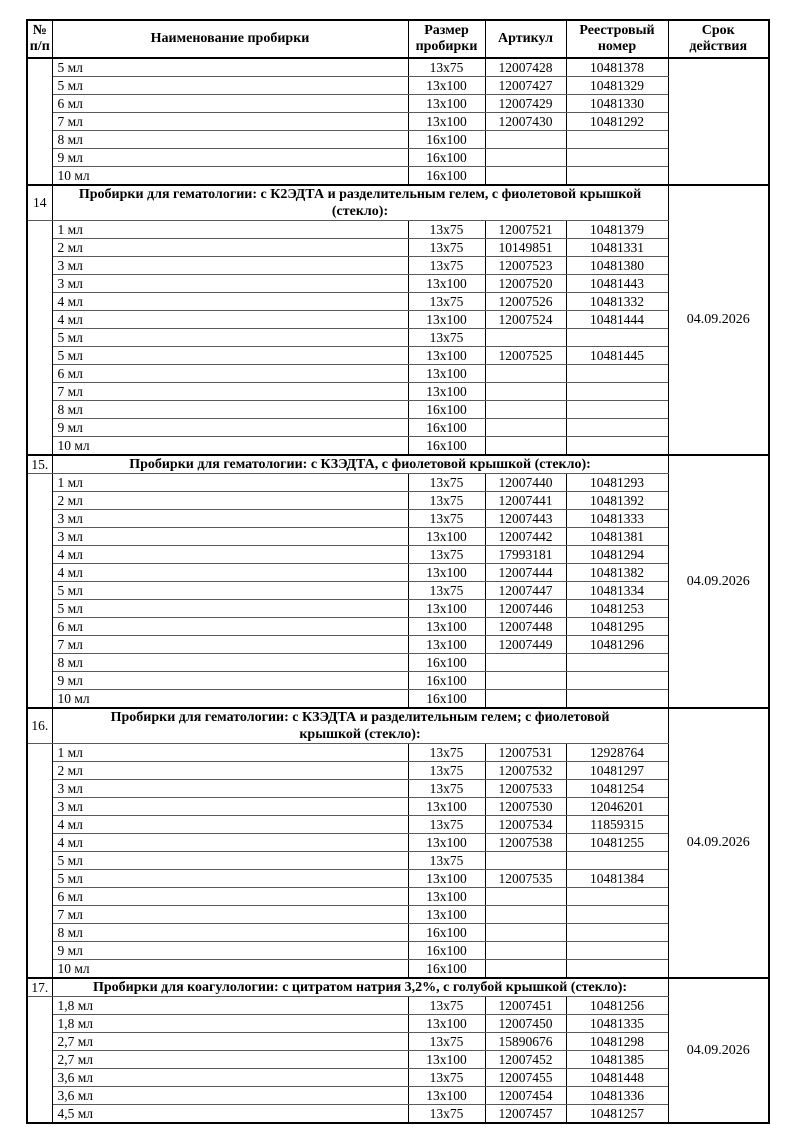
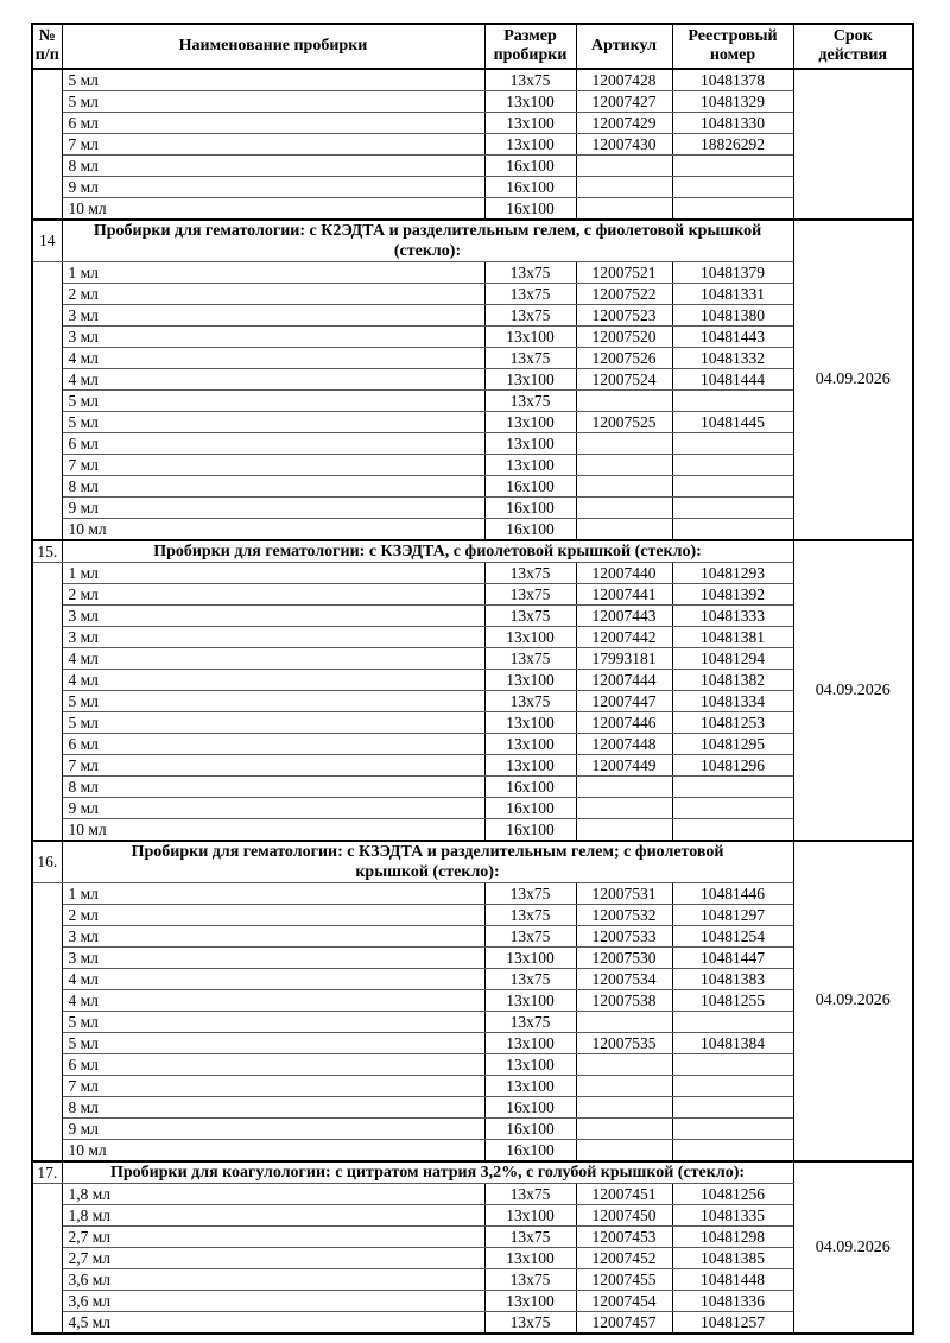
  № п/п	Наименование пробирки	Размер пробирки	Артикул	Реестровый номер	Срок действия
  	5 мл	13x75	12007428	10481378
  5 мл	13x100	12007427	10481329
  6 мл	13x100	12007429	10481330
- 7 мл	13x100	12007430	10481292
+ 7 мл	13x100	12007430	18826292
  8 мл	16x100
  9 мл	16x100
  10 мл	16x100
  14	Пробирки для гематологии: с К2ЭДТА и разделительным гелем, с фиолетовой крышкой (стекло):	04.09.2026
  	1 мл	13x75	12007521	10481379
- 2 мл	13x75	10149851	10481331
+ 2 мл	13x75	12007522	10481331
  3 мл	13x75	12007523	10481380
  3 мл	13x100	12007520	10481443
  4 мл	13x75	12007526	10481332
  4 мл	13x100	12007524	10481444
  5 мл	13x75
  5 мл	13x100	12007525	10481445
  6 мл	13x100
  7 мл	13x100
  8 мл	16x100
  9 мл	16x100
  10 мл	16x100
  15.	Пробирки для гематологии: с КЗЭДТА, с фиолетовой крышкой (стекло):	04.09.2026
  	1 мл	13x75	12007440	10481293
  2 мл	13x75	12007441	10481392
  3 мл	13x75	12007443	10481333
  3 мл	13x100	12007442	10481381
  4 мл	13x75	17993181	10481294
  4 мл	13x100	12007444	10481382
  5 мл	13x75	12007447	10481334
  5 мл	13x100	12007446	10481253
  6 мл	13x100	12007448	10481295
  7 мл	13x100	12007449	10481296
  8 мл	16x100
  9 мл	16x100
  10 мл	16x100
  16.	Пробирки для гематологии: с КЗЭДТА и разделительным гелем; с фиолетовой крышкой (стекло):	04.09.2026
- 	1 мл	13x75	12007531	12928764
+ 	1 мл	13x75	12007531	10481446
  2 мл	13x75	12007532	10481297
  3 мл	13x75	12007533	10481254
- 3 мл	13x100	12007530	12046201
+ 3 мл	13x100	12007530	10481447
- 4 мл	13x75	12007534	11859315
+ 4 мл	13x75	12007534	10481383
  4 мл	13x100	12007538	10481255
  5 мл	13x75
  5 мл	13x100	12007535	10481384
  6 мл	13x100
  7 мл	13x100
  8 мл	16x100
  9 мл	16x100
  10 мл	16x100
  17.	Пробирки для коагулологии: с цитратом натрия 3,2%, с голубой крышкой (стекло):	04.09.2026
  	1,8 мл	13x75	12007451	10481256
  1,8 мл	13x100	12007450	10481335
- 2,7 мл	13x75	15890676	10481298
+ 2,7 мл	13x75	12007453	10481298
  2,7 мл	13x100	12007452	10481385
  3,6 мл	13x75	12007455	10481448
  3,6 мл	13x100	12007454	10481336
  4,5 мл	13x75	12007457	10481257
